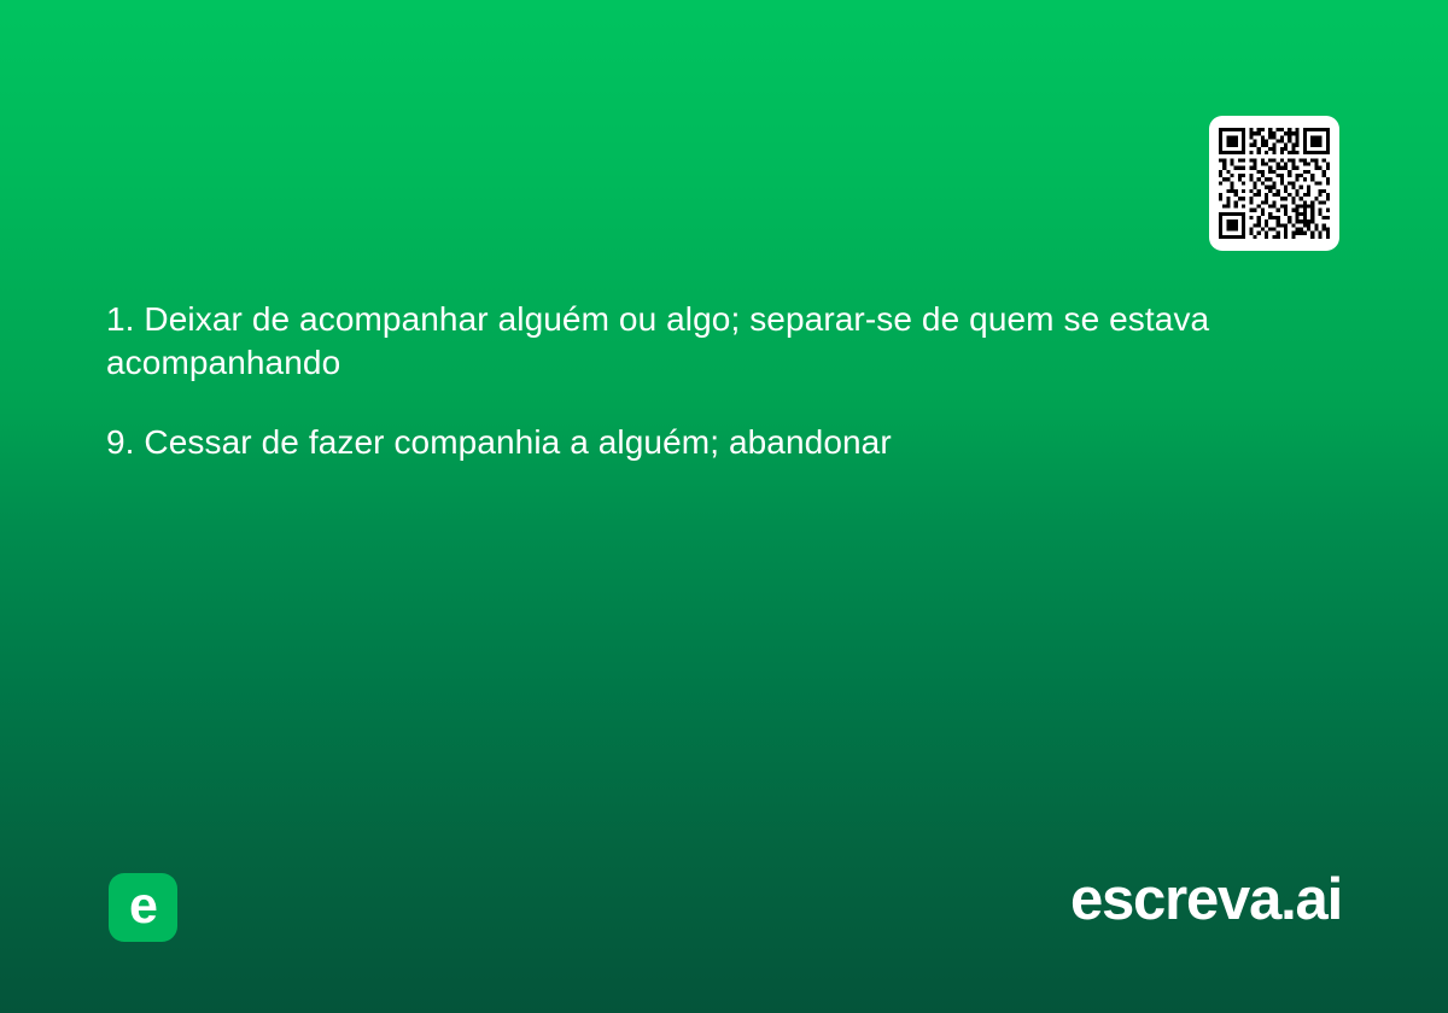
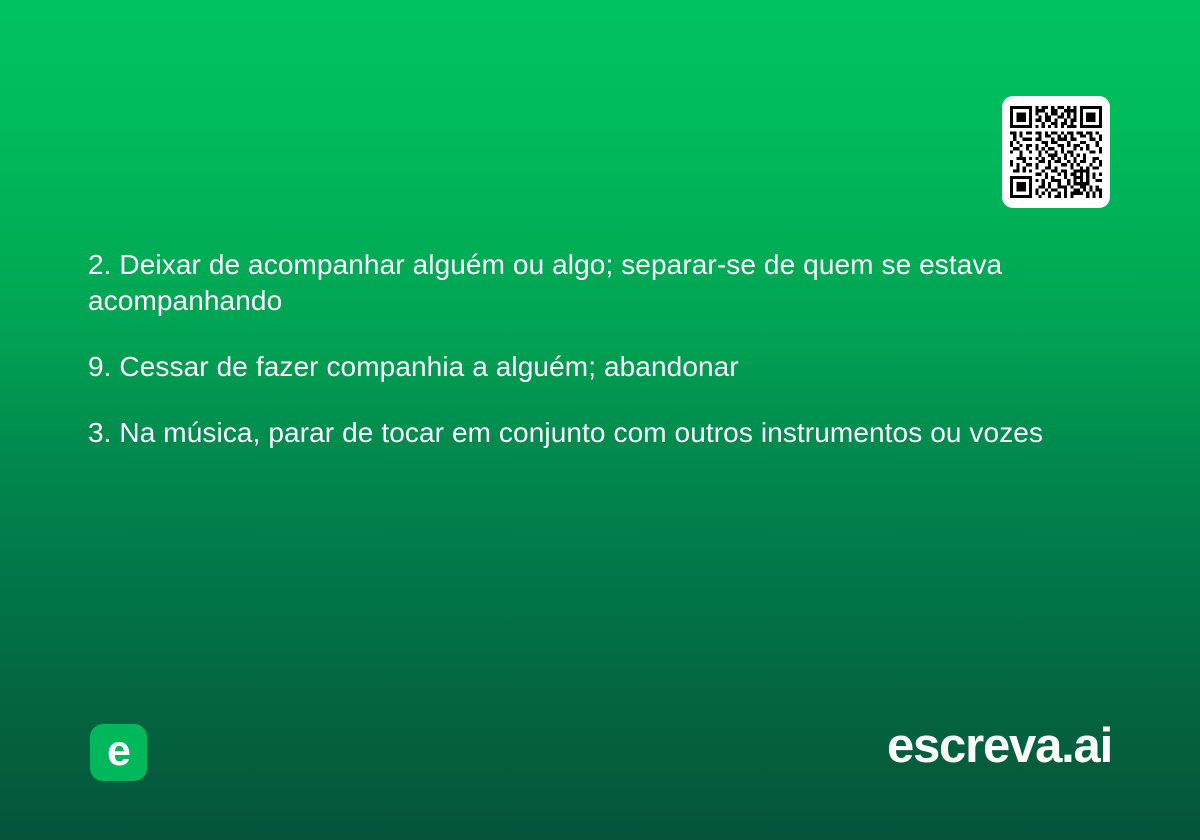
- 1. Deixar de acompanhar alguém ou algo; separar-se de quem se estava acompanhando
+ 2. Deixar de acompanhar alguém ou algo; separar-se de quem se estava acompanhando
  9. Cessar de fazer companhia a alguém; abandonar
+ 3. Na música, parar de tocar em conjunto com outros instrumentos ou vozes
  e
  escreva.ai
